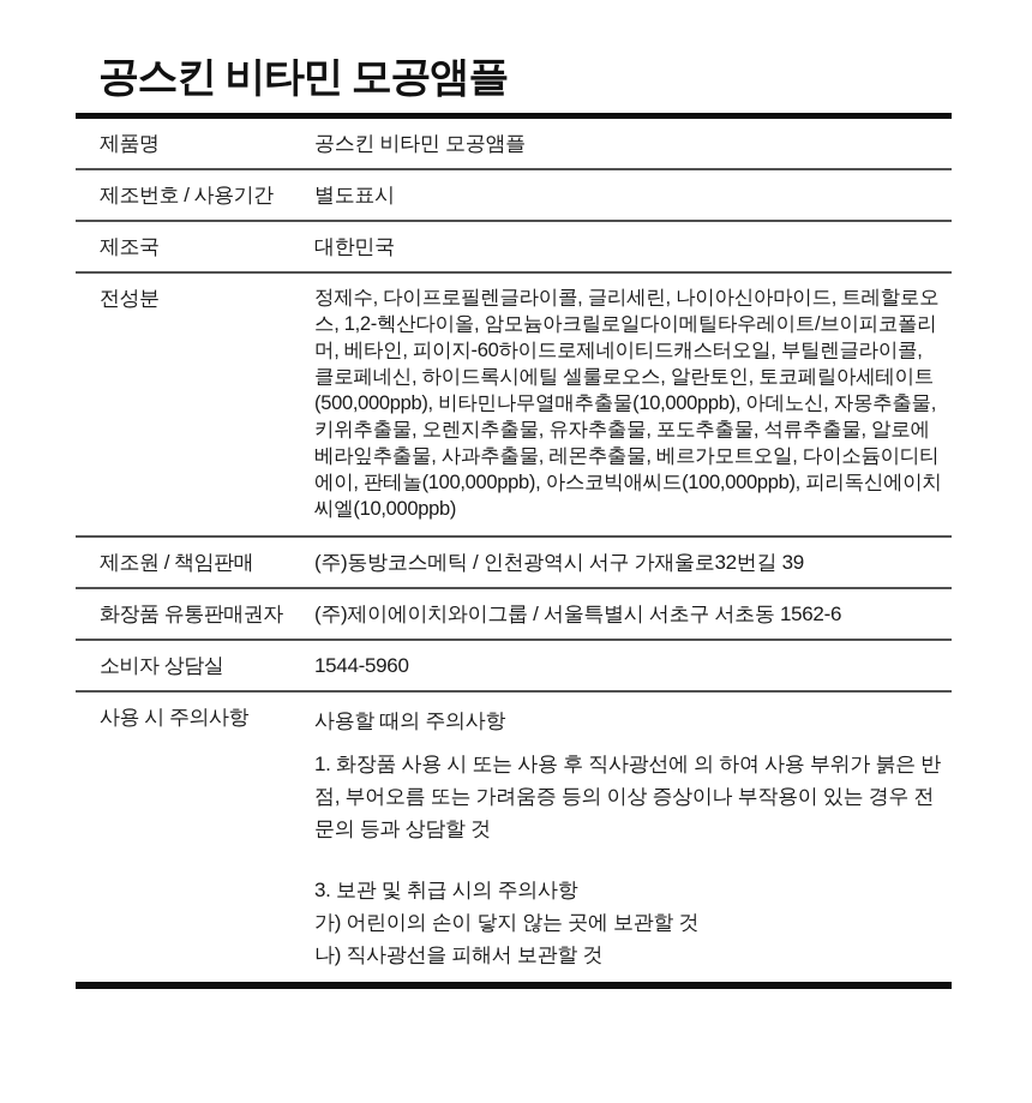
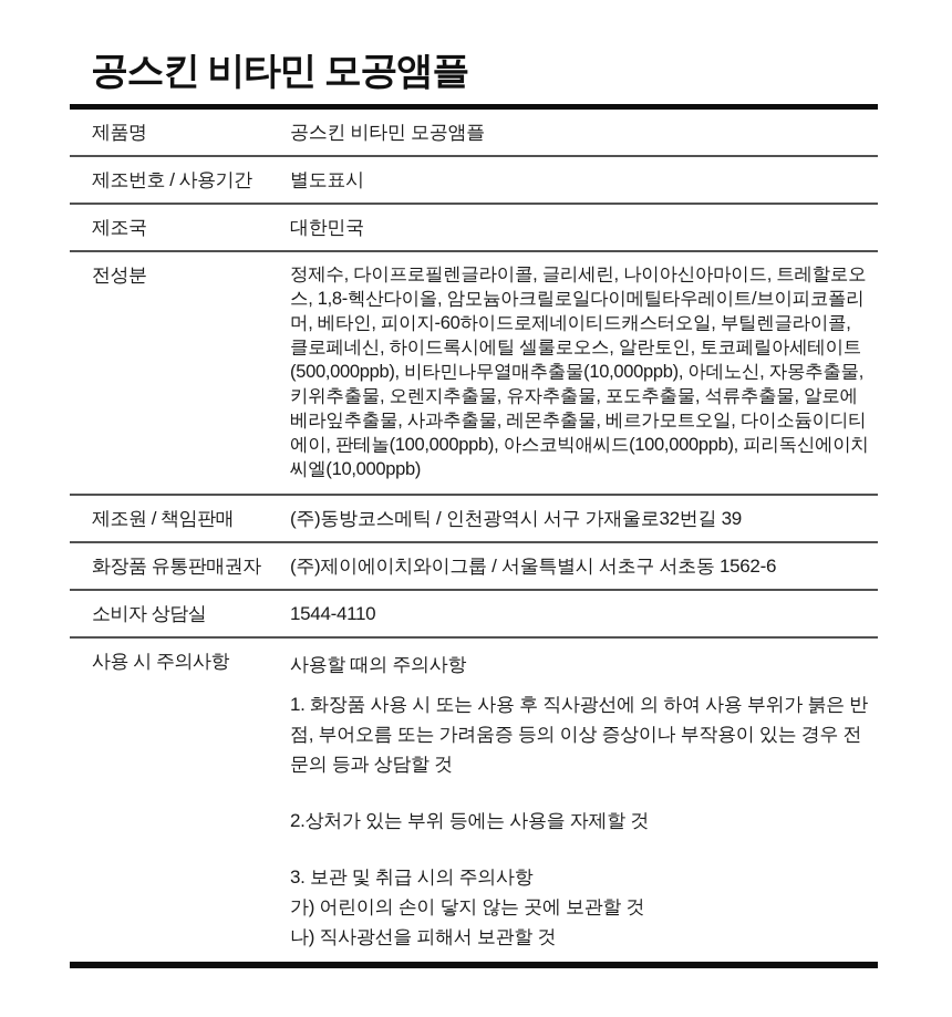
  공스킨 비타민 모공앰플
  제품명
  공스킨 비타민 모공앰플
  제조번호 / 사용기간
  별도표시
  제조국
  대한민국
  전성분
- 정제수, 다이프로필렌글라이콜, 글리세린, 나이아신아마이드, 트레할로오스, 1,2-헥산다이올, 암모늄아크릴로일다이메틸타우레이트/브이피코폴리머, 베타인, 피이지-60하이드로제네이티드캐스터오일, 부틸렌글라이콜, 클로페네신, 하이드록시에틸 셀룰로오스, 알란토인, 토코페릴아세테이트(500,000ppb), 비타민나무열매추출물(10,000ppb), 아데노신, 자몽추출물, 키위추출물, 오렌지추출물, 유자추출물, 포도추출물, 석류추출물, 알로에베라잎추출물, 사과추출물, 레몬추출물, 베르가모트오일, 다이소듐이디티에이, 판테놀(100,000ppb), 아스코빅애씨드(100,000ppb), 피리독신에이치씨엘(10,000ppb)
+ 정제수, 다이프로필렌글라이콜, 글리세린, 나이아신아마이드, 트레할로오스, 1,8-헥산다이올, 암모늄아크릴로일다이메틸타우레이트/브이피코폴리머, 베타인, 피이지-60하이드로제네이티드캐스터오일, 부틸렌글라이콜, 클로페네신, 하이드록시에틸 셀룰로오스, 알란토인, 토코페릴아세테이트(500,000ppb), 비타민나무열매추출물(10,000ppb), 아데노신, 자몽추출물, 키위추출물, 오렌지추출물, 유자추출물, 포도추출물, 석류추출물, 알로에베라잎추출물, 사과추출물, 레몬추출물, 베르가모트오일, 다이소듐이디티에이, 판테놀(100,000ppb), 아스코빅애씨드(100,000ppb), 피리독신에이치씨엘(10,000ppb)
  제조원 / 책임판매
  (주)동방코스메틱 / 인천광역시 서구 가재울로32번길 39
  화장품 유통판매권자
  (주)제이에이치와이그룹 / 서울특별시 서초구 서초동 1562-6
  소비자 상담실
- 1544-5960
+ 1544-4110
  사용 시 주의사항
  사용할 때의 주의사항
  1. 화장품 사용 시 또는 사용 후 직사광선에 의 하여 사용 부위가 붉은 반점, 부어오름 또는 가려움증 등의 이상 증상이나 부작용이 있는 경우 전문의 등과 상담할 것
+ 2.상처가 있는 부위 등에는 사용을 자제할 것
  3. 보관 및 취급 시의 주의사항
  가) 어린이의 손이 닿지 않는 곳에 보관할 것
  나) 직사광선을 피해서 보관할 것
